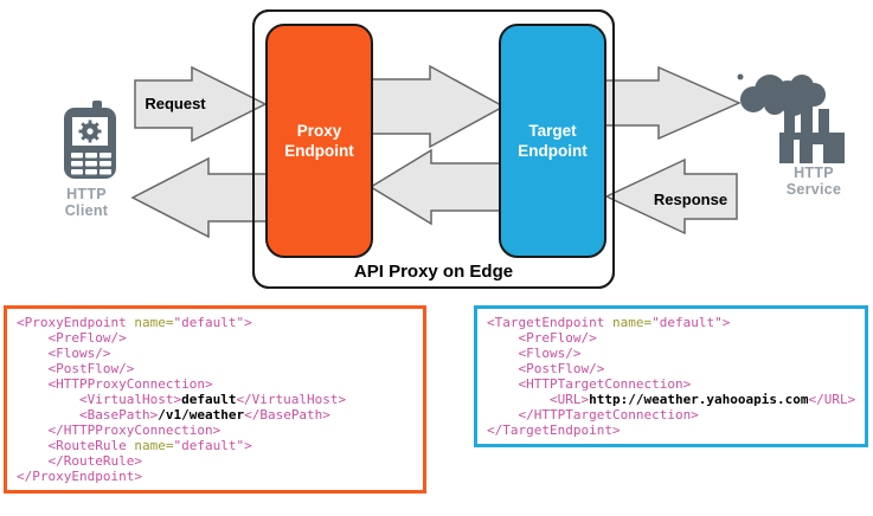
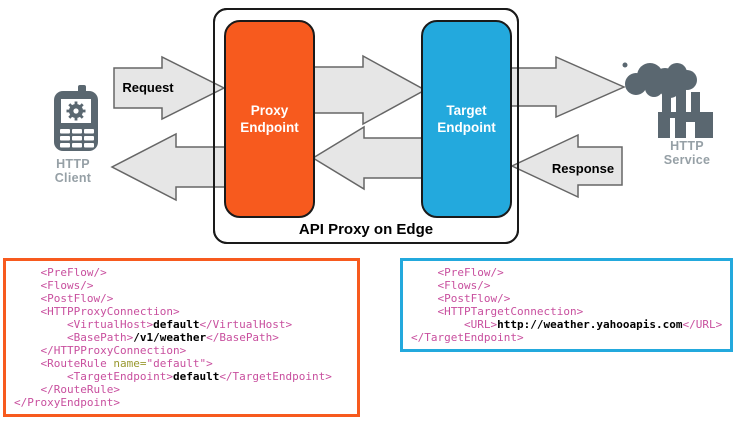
  Proxy
  Endpoint
  Target
  Endpoint
  API Proxy on Edge
  Request
  Response
  HTTP
  Client
  HTTP
  Service
- <ProxyEndpoint name="default">
  <PreFlow/>
  <Flows/>
  <PostFlow/>
  <HTTPProxyConnection>
  <VirtualHost>default</VirtualHost>
  <BasePath>/v1/weather</BasePath>
  </HTTPProxyConnection>
  <RouteRule name="default">
+ <TargetEndpoint>default</TargetEndpoint>
  </RouteRule>
  </ProxyEndpoint>
- <TargetEndpoint name="default">
  <PreFlow/>
  <Flows/>
  <PostFlow/>
  <HTTPTargetConnection>
  <URL>http://weather.yahooapis.com</URL>
- </HTTPTargetConnection>
  </TargetEndpoint>
